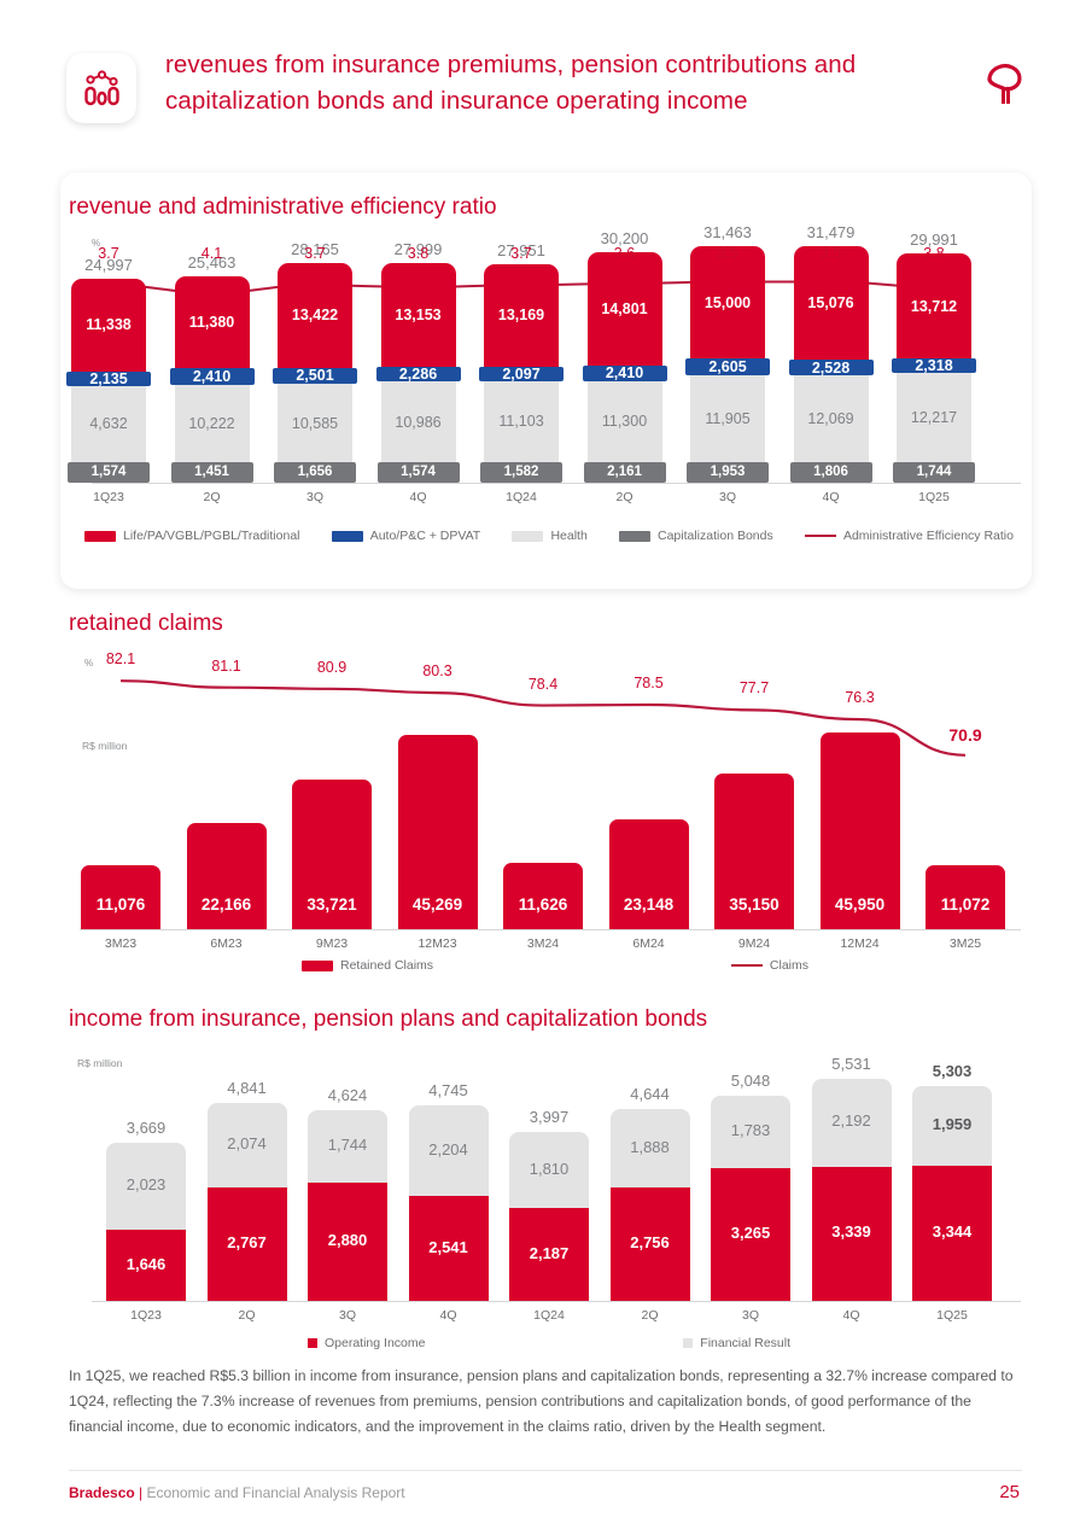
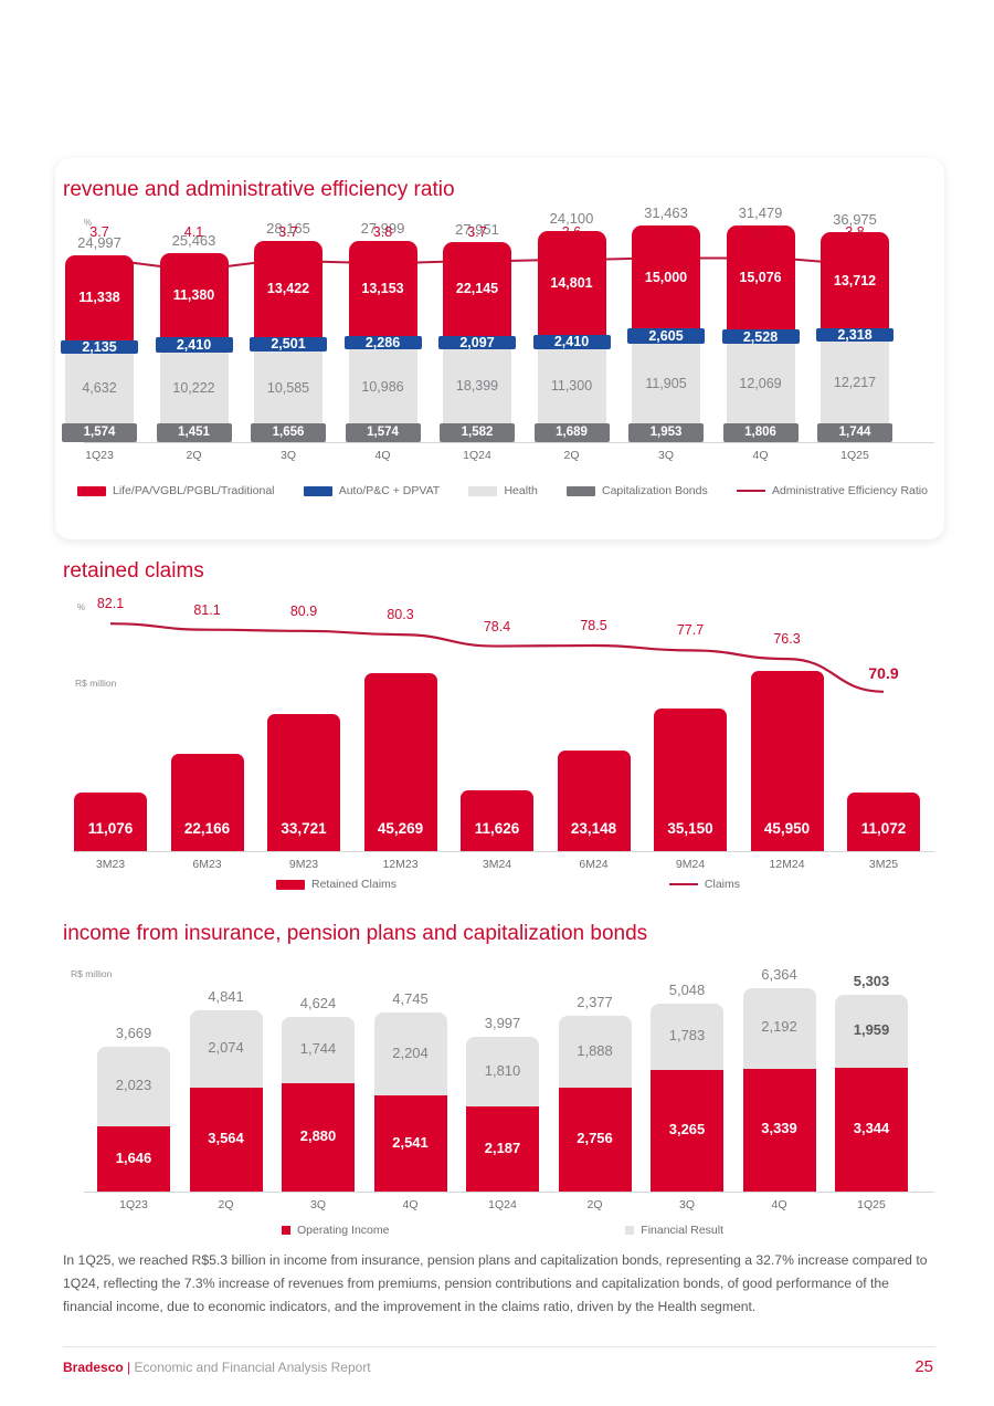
- revenues from insurance premiums, pension contributions and capitalization bonds and insurance operating income
  revenue and administrative efficiency ratio
  %
  11,338
  4,632
  2,135
  1,574
  24,997
  1Q23
  11,380
  10,222
  2,410
  1,451
  25,463
  2Q
  13,422
  10,585
  2,501
  1,656
  28,165
  3Q
  13,153
  10,986
  2,286
  1,574
  27,999
  4Q
- 13,169
+ 22,145
- 11,103
+ 18,399
  2,097
  1,582
  27,951
  1Q24
  14,801
  11,300
  2,410
- 2,161
+ 1,689
- 30,200
+ 24,100
  2Q
  15,000
  11,905
  2,605
  1,953
  31,463
  3Q
  15,076
  12,069
  2,528
  1,806
  31,479
  4Q
  13,712
  12,217
  2,318
  1,744
- 29,991
+ 36,975
  1Q25
  3.7
  4.1
  3.7
  3.8
  3.7
  3.6
  3.5
  3.5
  3.8
  Life/PA/VGBL/PGBL/Traditional
  Auto/P&C + DPVAT
  Health
  Capitalization Bonds
  Administrative Efficiency Ratio
  retained claims
  %
  R$ million
  11,076
  3M23
  22,166
  6M23
  33,721
  9M23
  45,269
  12M23
  11,626
  3M24
  23,148
  6M24
  35,150
  9M24
  45,950
  12M24
  11,072
  3M25
  82.1
  81.1
  80.9
  80.3
  78.4
  78.5
  77.7
  76.3
  70.9
  Retained Claims
  Claims
  income from insurance, pension plans and capitalization bonds
  R$ million
  2,023
  1,646
  3,669
  1Q23
  2,074
- 2,767
+ 3,564
  4,841
  2Q
  1,744
  2,880
  4,624
  3Q
  2,204
  2,541
  4,745
  4Q
  1,810
  2,187
  3,997
  1Q24
  1,888
  2,756
- 4,644
+ 2,377
  2Q
  1,783
  3,265
  5,048
  3Q
  2,192
  3,339
- 5,531
+ 6,364
  4Q
  1,959
  3,344
  5,303
  1Q25
  Operating Income
  Financial Result
  In 1Q25, we reached R$5.3 billion in income from insurance, pension plans and capitalization bonds, representing a 32.7% increase compared to 1Q24, reflecting the 7.3% increase of revenues from premiums, pension contributions and capitalization bonds, of good performance of the financial income, due to economic indicators, and the improvement in the claims ratio, driven by the Health segment.
  Bradesco | Economic and Financial Analysis Report
  25
